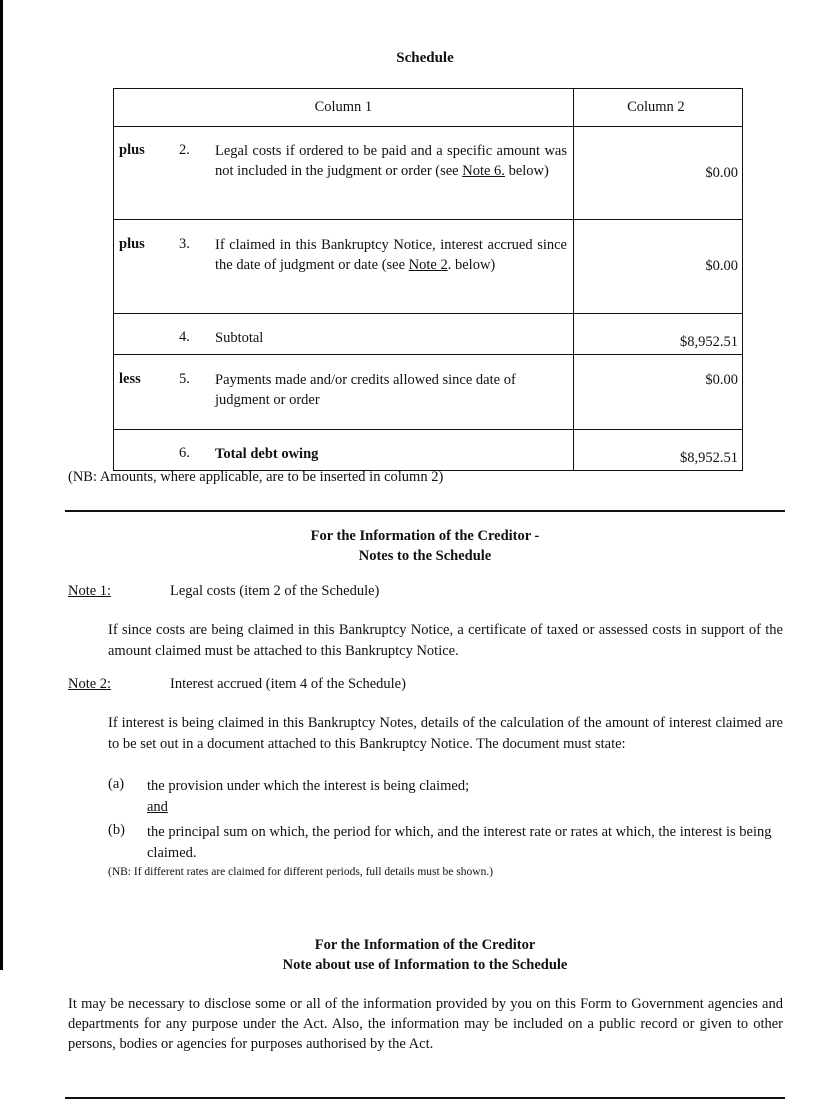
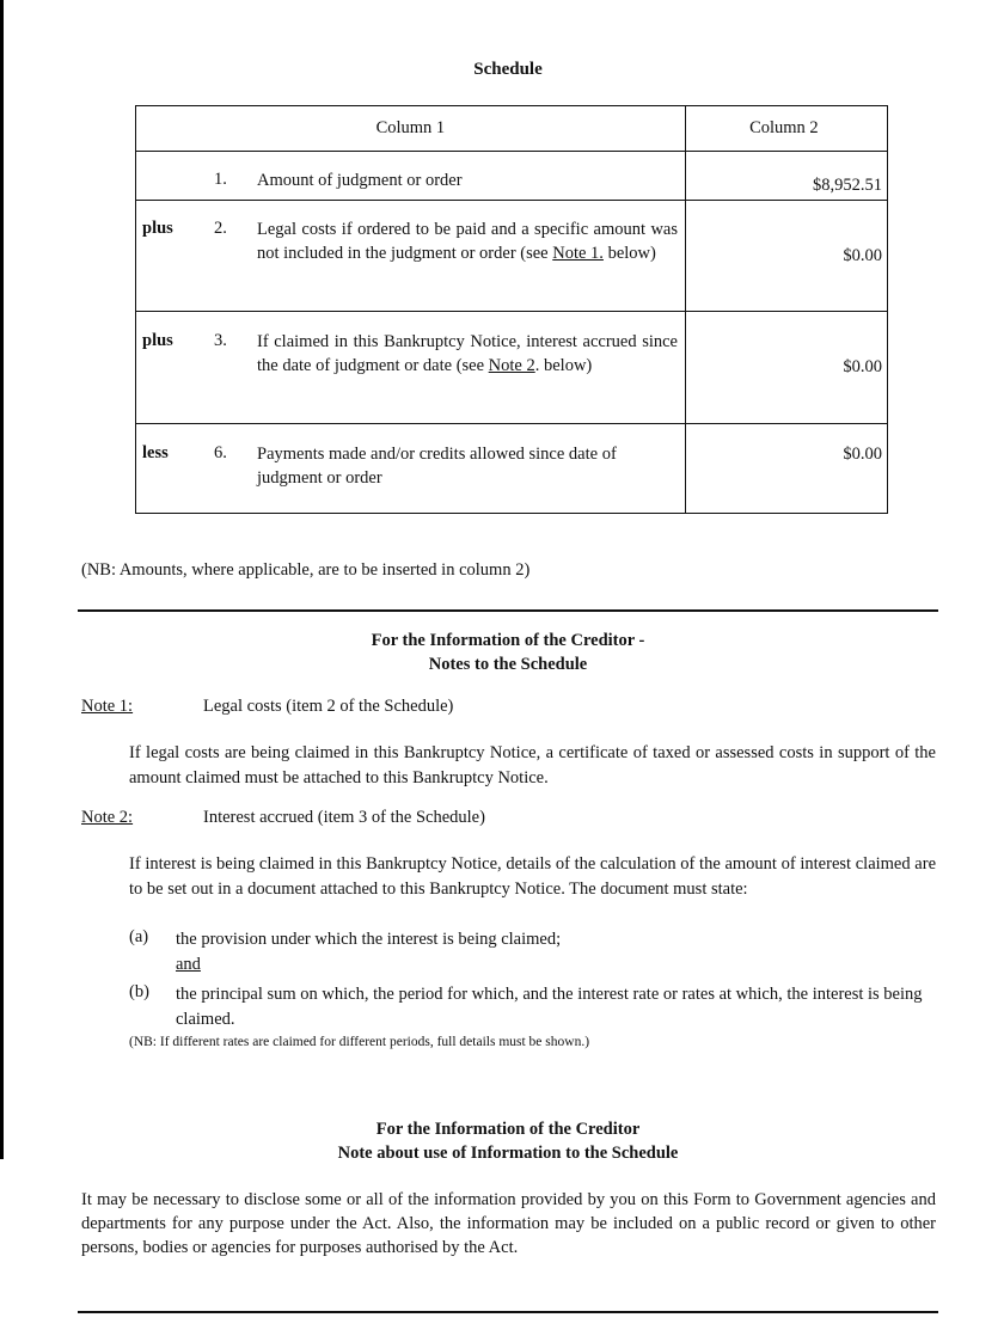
  Schedule
  Column 1	Column 2
+ 1. Amount of judgment or order	$8,952.51
- plus 2. Legal costs if ordered to be paid and a specific amount was not included in the judgment or order (see Note 6. below)	$0.00
+ plus 2. Legal costs if ordered to be paid and a specific amount was not included in the judgment or order (see Note 1. below)	$0.00
  plus 3. If claimed in this Bankruptcy Notice, interest accrued since the date of judgment or date (see Note 2. below)	$0.00
- 4. Subtotal	$8,952.51
- less 5. Payments made and/or credits allowed since date of judgment or order	$0.00
+ less 6. Payments made and/or credits allowed since date of judgment or order	$0.00
- 6. Total debt owing	$8,952.51
  (NB: Amounts, where applicable, are to be inserted in column 2)
  For the Information of the Creditor -
  Notes to the Schedule
  Note 1:
  Legal costs (item 2 of the Schedule)
- If since costs are being claimed in this Bankruptcy Notice, a certificate of taxed or assessed costs in support of the amount claimed must be attached to this Bankruptcy Notice.
+ If legal costs are being claimed in this Bankruptcy Notice, a certificate of taxed or assessed costs in support of the amount claimed must be attached to this Bankruptcy Notice.
  Note 2:
- Interest accrued (item 4 of the Schedule)
+ Interest accrued (item 3 of the Schedule)
- If interest is being claimed in this Bankruptcy Notes, details of the calculation of the amount of interest claimed are to be set out in a document attached to this Bankruptcy Notice. The document must state:
+ If interest is being claimed in this Bankruptcy Notice, details of the calculation of the amount of interest claimed are to be set out in a document attached to this Bankruptcy Notice. The document must state:
  (a)
  the provision under which the interest is being claimed;
  and
  (b)
  the principal sum on which, the period for which, and the interest rate or rates at which, the interest is being claimed.
  (NB: If different rates are claimed for different periods, full details must be shown.)
  For the Information of the Creditor
  Note about use of Information to the Schedule
  It may be necessary to disclose some or all of the information provided by you on this Form to Government agencies and departments for any purpose under the Act. Also, the information may be included on a public record or given to other persons, bodies or agencies for purposes authorised by the Act.
